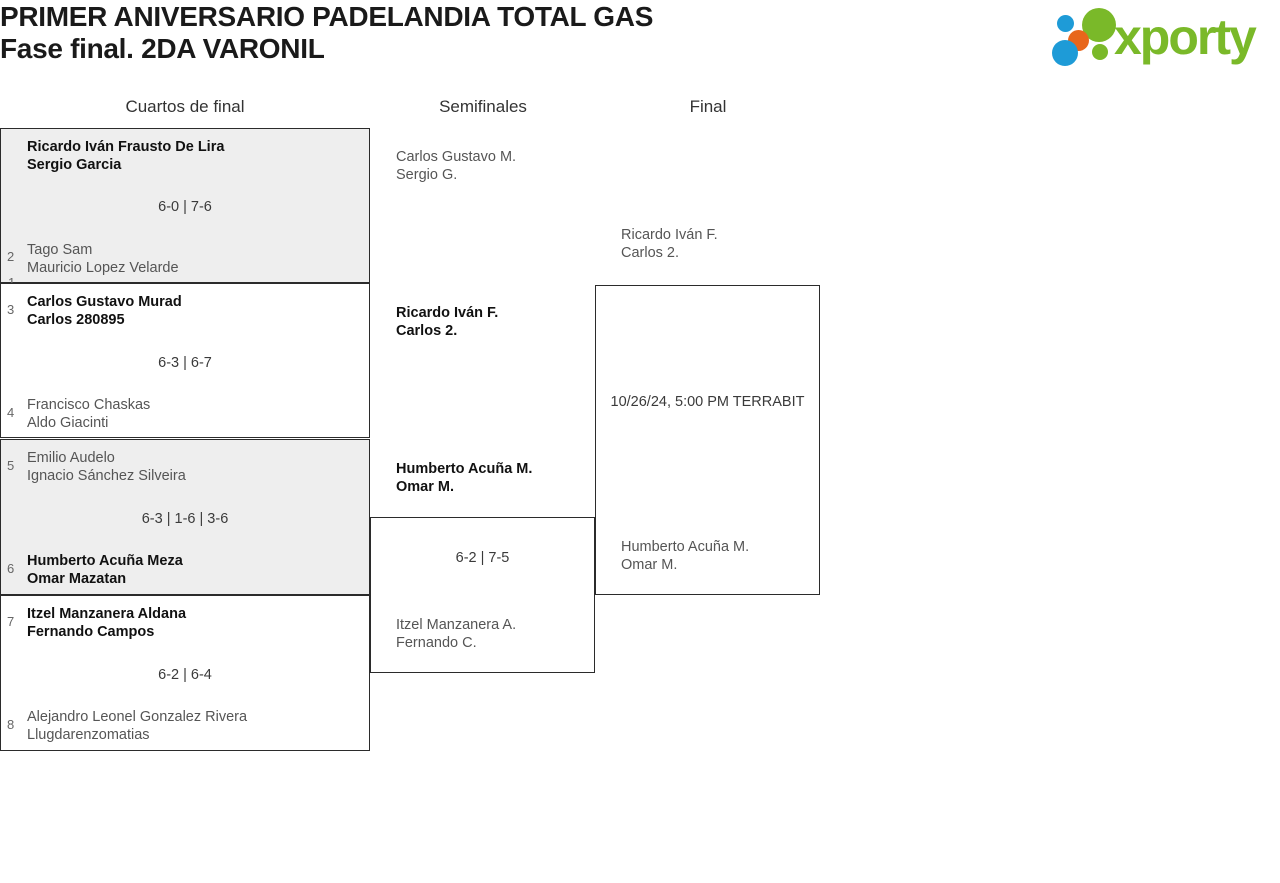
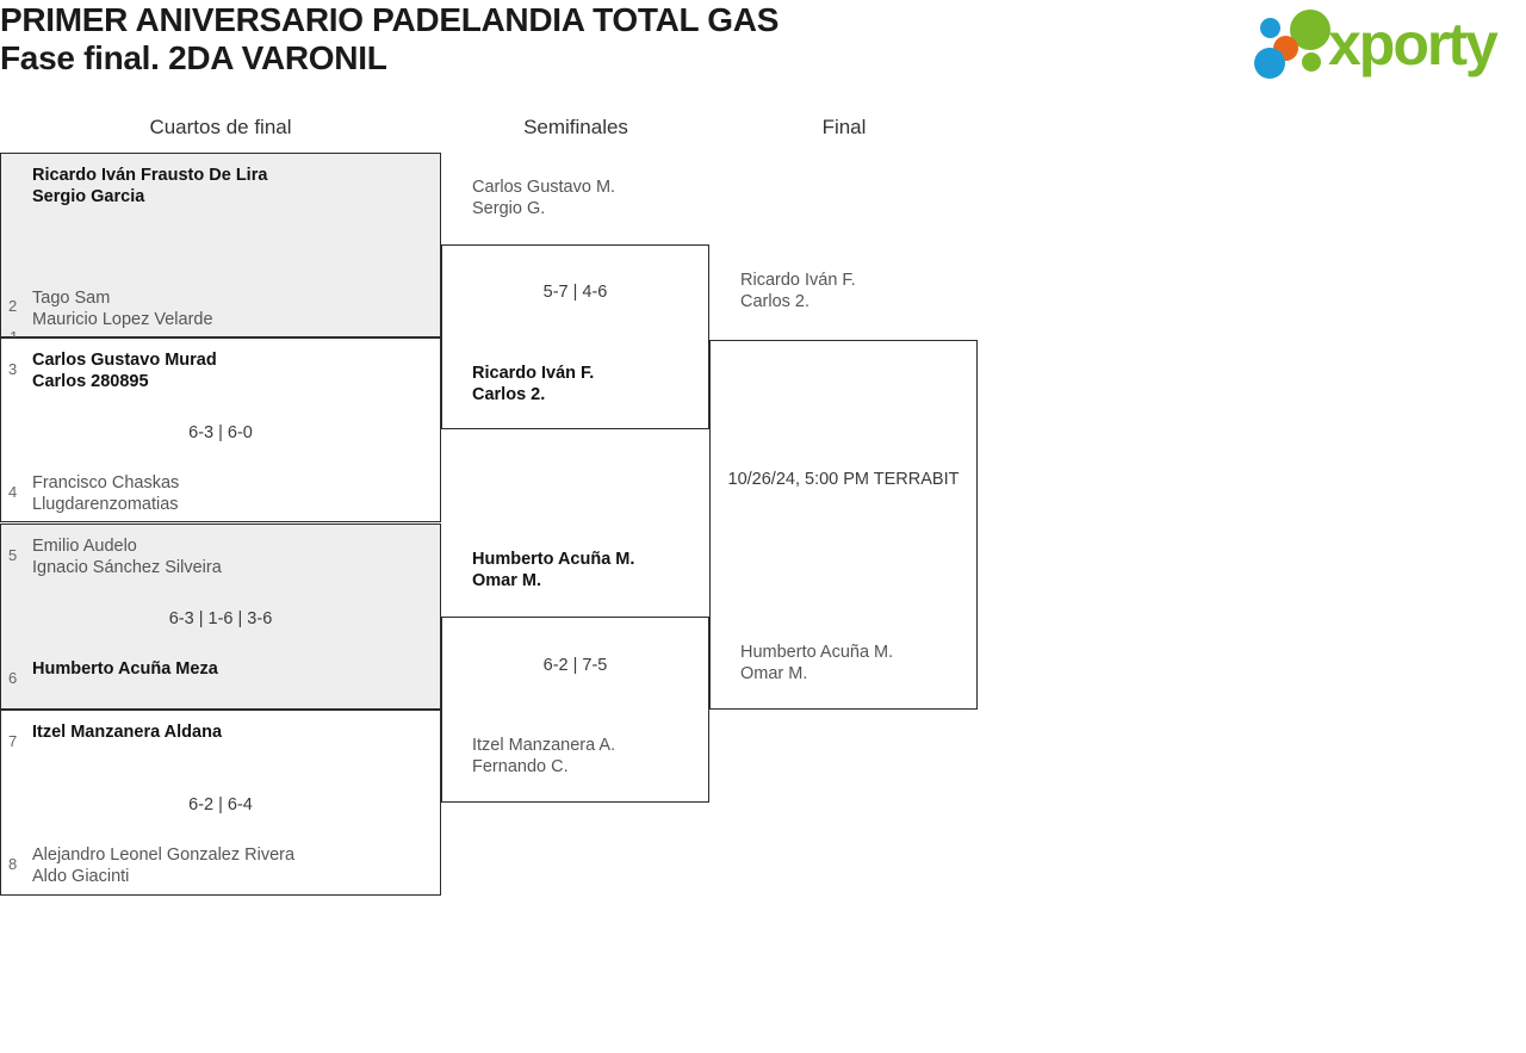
  PRIMER ANIVERSARIO PADELANDIA TOTAL GAS
  Fase final. 2DA VARONIL
  xporty
  Cuartos de final
  Semifinales
  Final
  Ricardo Iván Frausto De Lira
  Sergio Garcia
- 6-0 | 7-6
  Tago Sam
  Mauricio Lopez Velarde
  2
  Carlos Gustavo Murad
  Carlos 280895
- 6-3 | 6-7
+ 6-3 | 6-0
  Francisco Chaskas
- Aldo Giacinti
+ Llugdarenzomatias
  3
  4
  Emilio Audelo
  Ignacio Sánchez Silveira
  6-3 | 1-6 | 3-6
  Humberto Acuña Meza
- Omar Mazatan
  5
  6
  Itzel Manzanera Aldana
- Fernando Campos
  6-2 | 6-4
  Alejandro Leonel Gonzalez Rivera
- Llugdarenzomatias
+ Aldo Giacinti
  7
  8
+ 5-7 | 4-6
  Carlos Gustavo M.
  Sergio G.
  Ricardo Iván F.
  Carlos 2.
  6-2 | 7-5
  Humberto Acuña M.
  Omar M.
  Itzel Manzanera A.
  Fernando C.
  10/26/24, 5:00 PM TERRABIT
  Ricardo Iván F.
  Carlos 2.
  Humberto Acuña M.
  Omar M.
